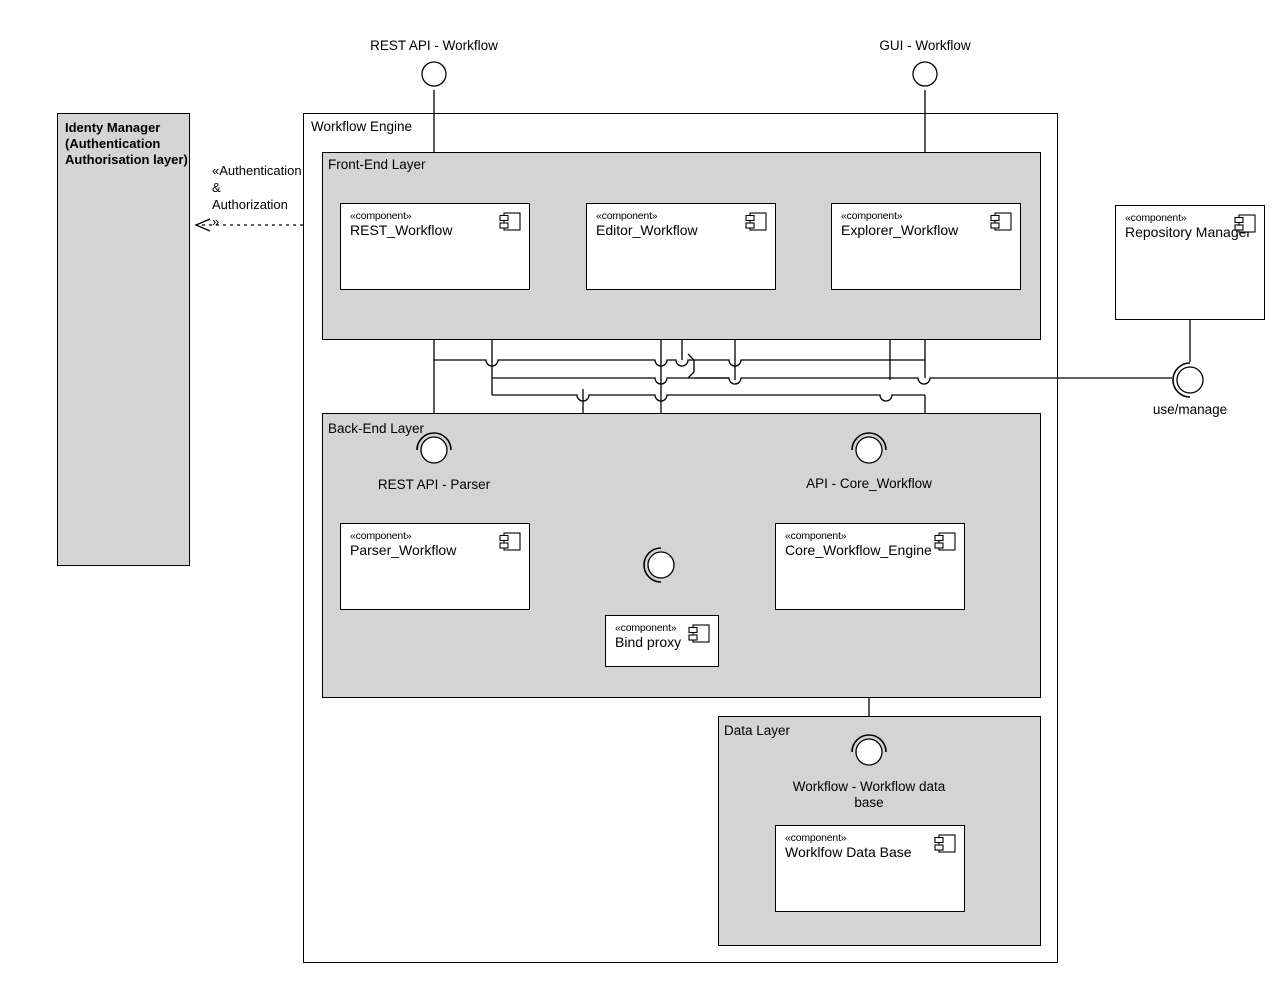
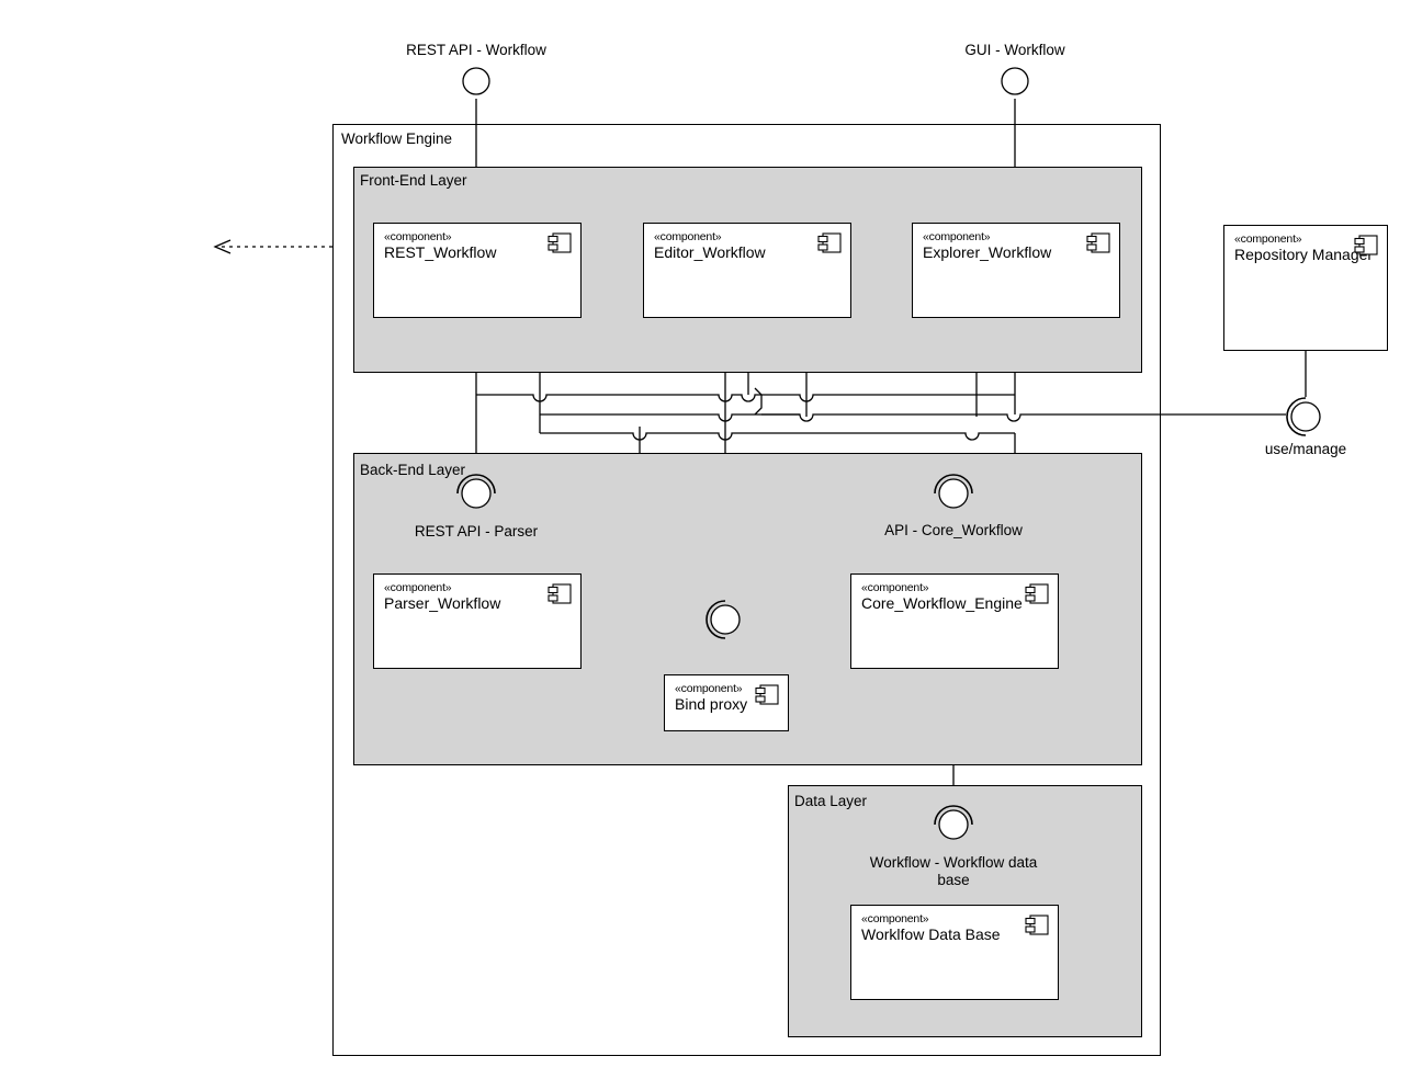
- Identy Manager (Authentication Authorisation layer)
- «Authentication
- &
- Authorization
- »
  Workflow Engine
  Front-End Layer
  «component»
  REST_Workflow
  «component»
  Editor_Workflow
  «component»
  Explorer_Workflow
  «component»
  Repository Manag
  Back-End Layer
  «component»
  Parser_Workflow
  «component»
  Core_Workflow_Engine
  «component»
  Bind proxy
  Data Layer
  «component»
  Worklfow Data Base
  REST API - Workflow
  GUI - Workflow
  use/manage
  REST API - Parser
  API - Core_Workflow
  Workflow - Workflow data base
